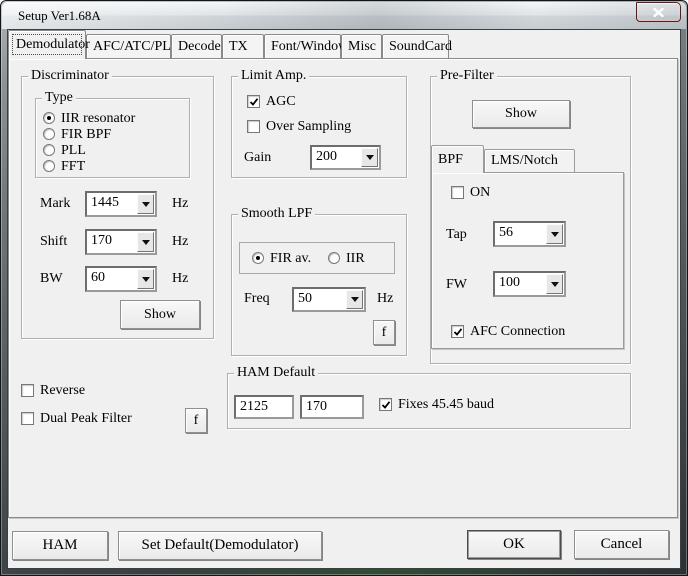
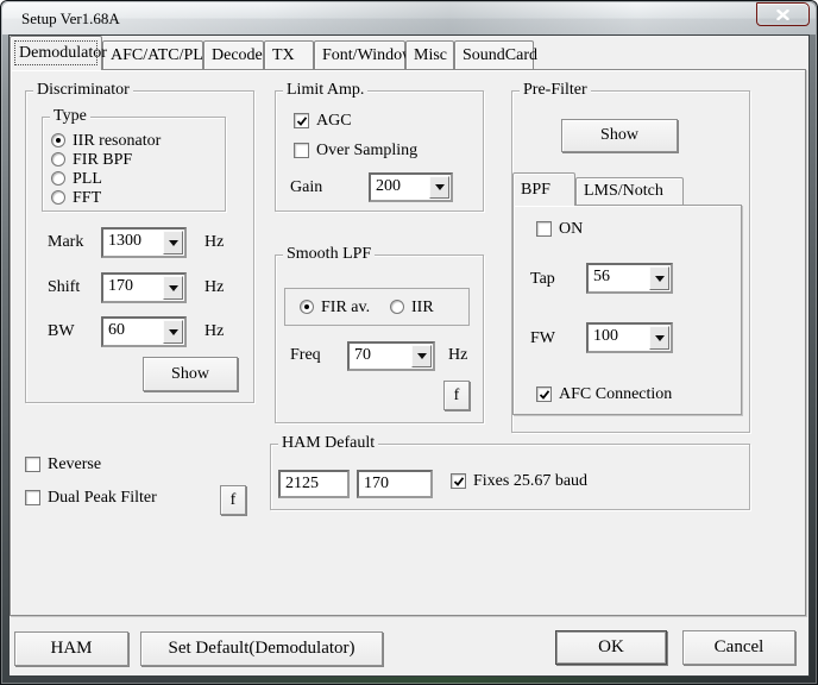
  Setup Ver1.68A
  Demodulator
  AFC/ATC/PL
  Decode
  TX
  Font/Windo
  Misc
  SoundCard
  Discriminator
  Type
  IIR resonator
  FIR BPF
  PLL
  FFT
  Mark
- 1445
+ 1300
  Hz
  Shift
  170
  Hz
  BW
  60
  Hz
  Show
  Limit Amp.
  AGC
  Over Sampling
  Gain
  200
  Smooth LPF
  FIR av.
  IIR
  Freq
- 50
+ 70
  Hz
  f
  Pre-Filter
  Show
  BPF
  LMS/Notch
  ON
  Tap
  56
  FW
  100
  AFC Connection
  Reverse
  Dual Peak Filter
  f
  HAM Default
  2125
  170
- Fixes 45.45 baud
+ Fixes 25.67 baud
  HAM
  Set Default(Demodulator)
  OK
  Cancel
